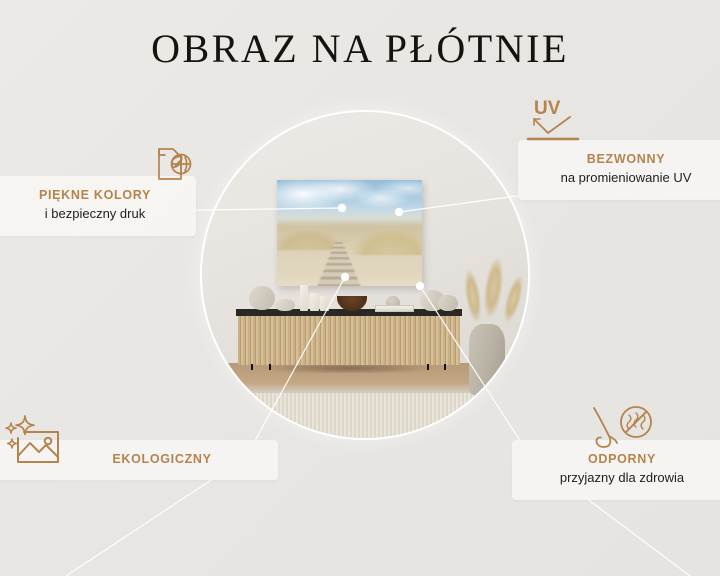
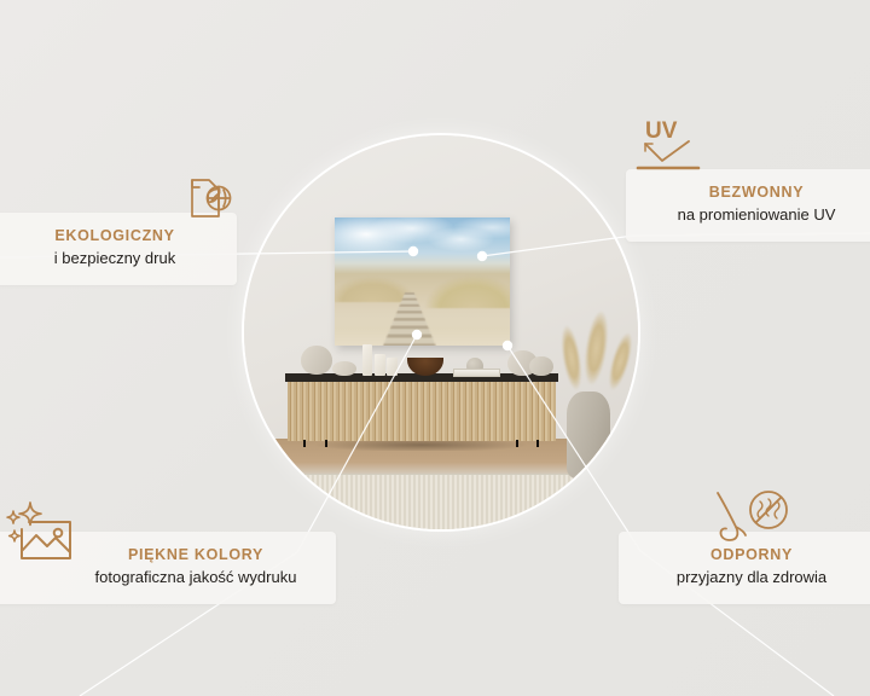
- OBRAZ NA PŁÓTNIE
- PIĘKNE KOLORY
+ EKOLOGICZNY
  i bezpieczny druk
  UV
  BEZWONNY
  na promieniowanie UV
- EKOLOGICZNY
+ PIĘKNE KOLORY
+ fotograficzna jakość wydruku
  ODPORNY
  przyjazny dla zdrowia
